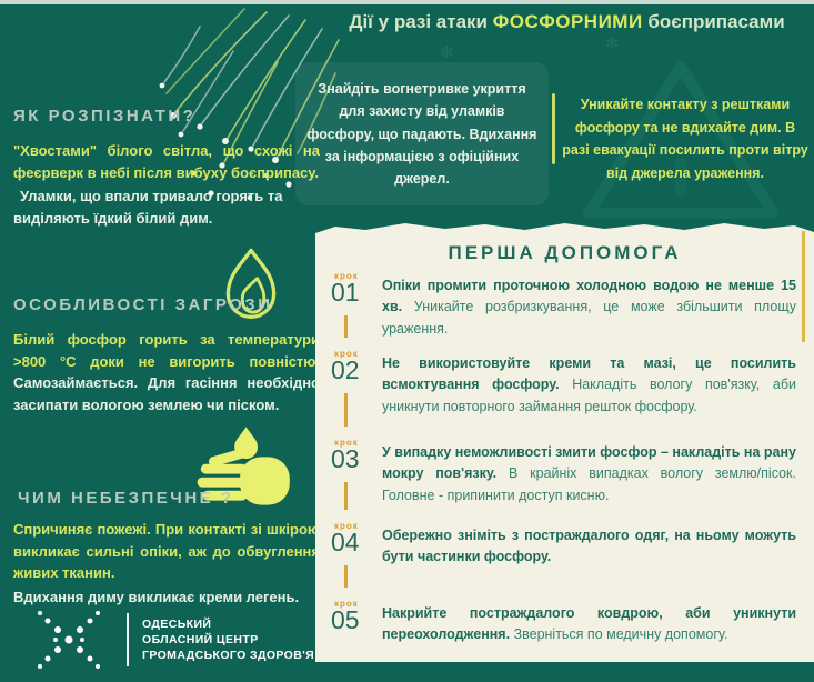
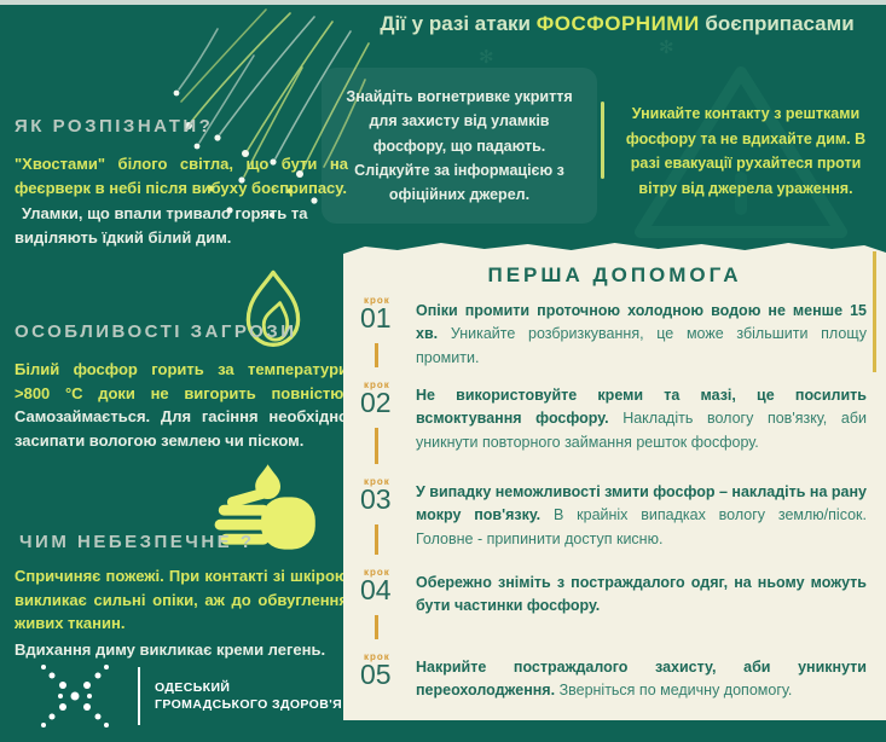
  Дії у разі атаки ФОСФОРНИМИ боєприпасами
  ЯК РОЗПІЗНАТИ?
- "Хвостами" білого світла, що схожі на феєрверк в небі після вибуху боєприпасу.
+ "Хвостами" білого світла, що бути на феєрверк в небі після вибуху боєприпасу.
  Уламки, що впали тривало горять та виділяють їдкий білий дим.
  ОСОБЛИВОСТІ ЗАГРОЗИ
  Білий фосфор горить за температур >800 °C доки не вигорить повністю Самозаймається. Для гасіння необхідн засипати вологою землею чи піском.
  ЧИМ НЕБЕЗПЕЧНЕ ?
  Спричиняє пожежі. При контакті зі шкірою викликає сильні опіки, аж до обвугленн живих тканин.
  Вдихання диму викликає креми легень.
  ОДЕСЬКИЙ
- ОБЛАСНИЙ ЦЕНТР
  ГРОМАДСЬКОГО ЗДОРОВ'Я
- Знайдіть вогнетривке укриття для захисту від уламків фосфору, що падають. Вдихання за інформацією з офіційних джерел.
+ Знайдіть вогнетривке укриття для захисту від уламків фосфору, що падають. Слідкуйте за інформацією з офіційних джерел.
- Уникайте контакту з рештками фосфору та не вдихайте дим. В разі евакуації посилить проти вітру від джерела ураження.
+ Уникайте контакту з рештками фосфору та не вдихайте дим. В разі евакуації рухайтеся проти вітру від джерела ураження.
  ПЕРША ДОПОМОГА
  крок
  01
- Опіки промити проточною холодною водою не менше 15 хв. Уникайте розбризкування, це може збільшити площу ураження.
+ Опіки промити проточною холодною водою не менше 15 хв. Уникайте розбризкування, це може збільшити площу промити.
  крок
  02
  Не використовуйте креми та мазі, це посилить всмоктування фосфору. Накладіть вологу пов'язку, аби уникнути повторного займання решток фосфору.
  крок
  03
  У випадку неможливості змити фосфор – накладіть на рану мокру пов'язку. В крайніх випадках вологу землю/пісок. Головне - припинити доступ кисню.
  крок
  04
  Обережно зніміть з постраждалого одяг, на ньому можуть бути частинки фосфору.
  крок
  05
- Накрийте постраждалого ковдрою, аби уникнути переохолодження. Зверніться по медичну допомогу.
+ Накрийте постраждалого захисту, аби уникнути переохолодження. Зверніться по медичну допомогу.
